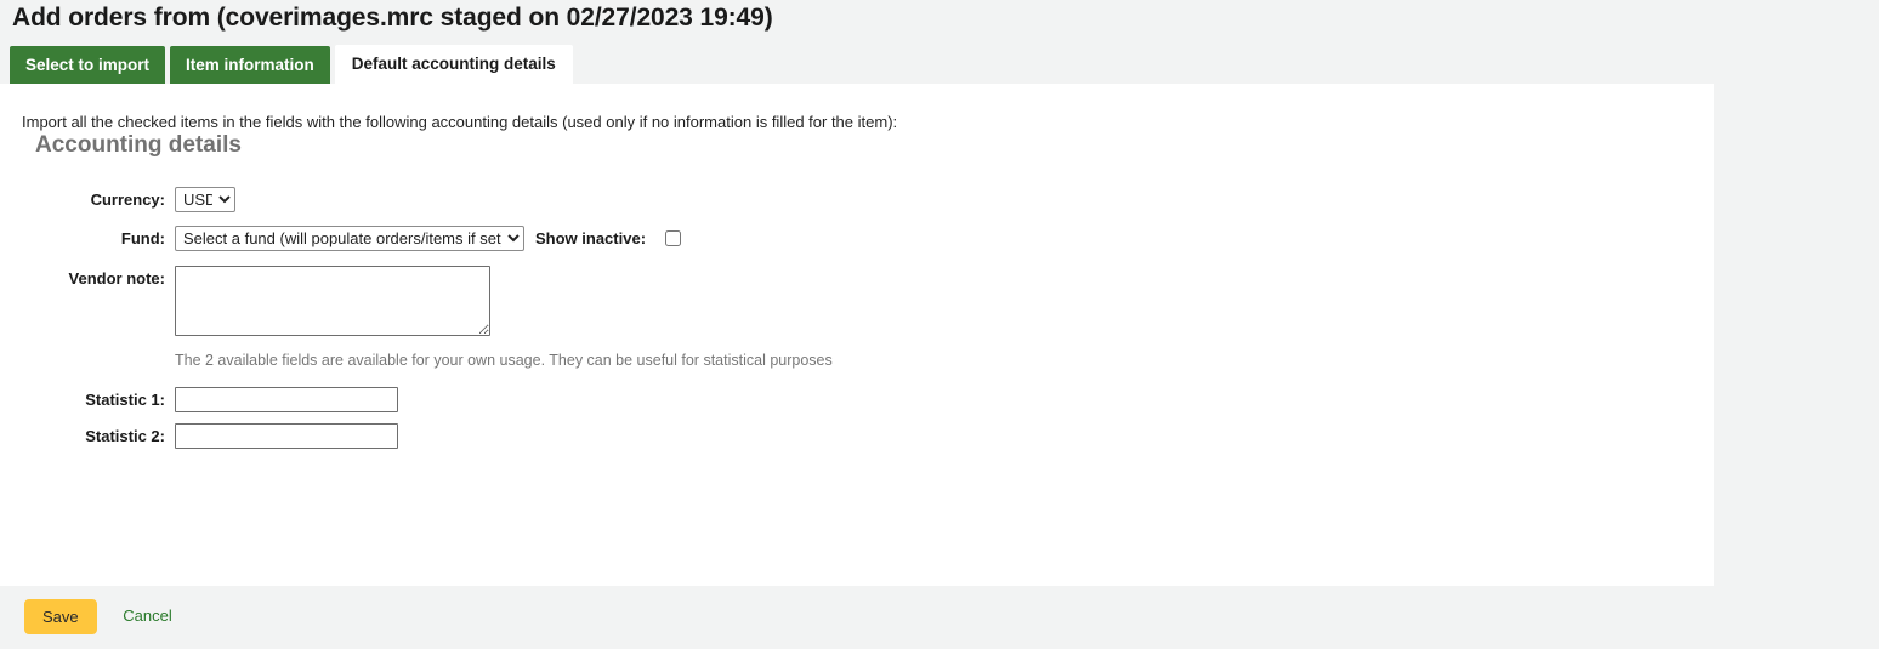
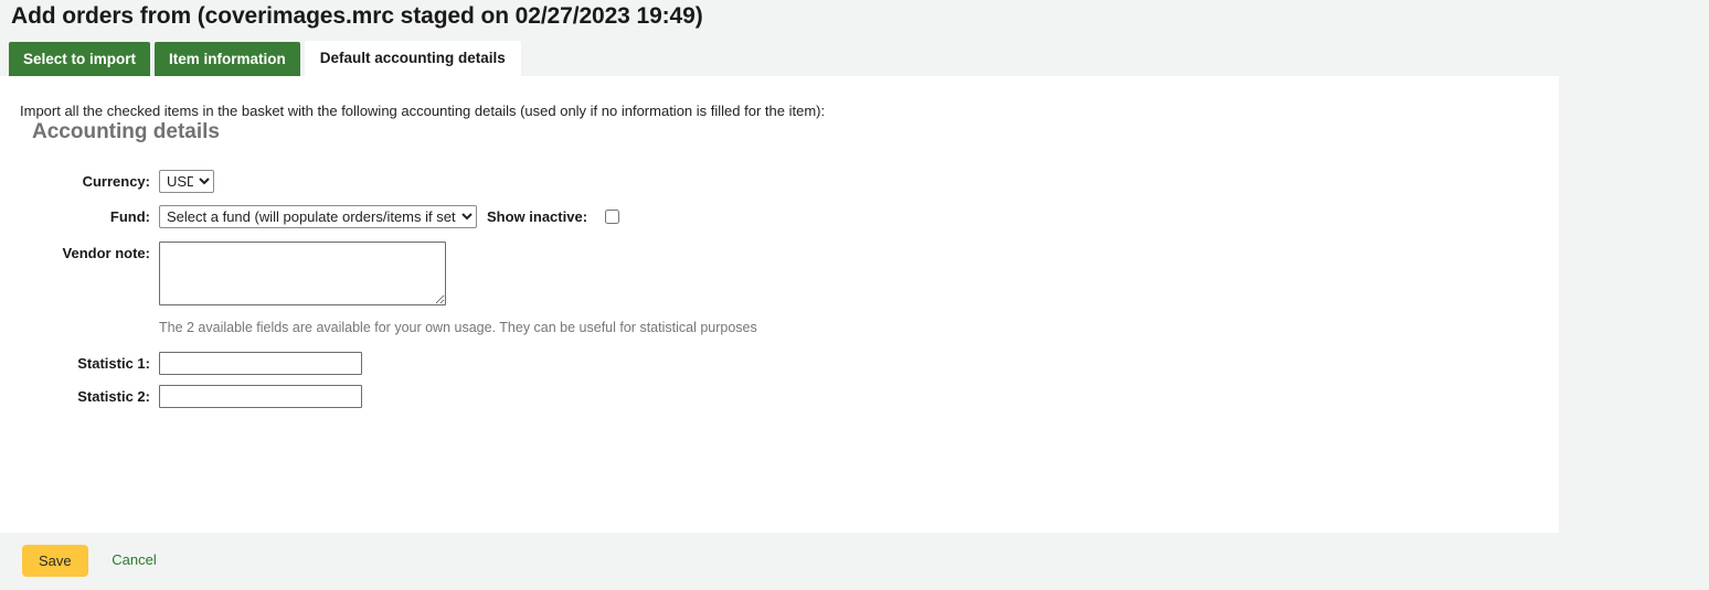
  Add orders from (coverimages.mrc staged on 02/27/2023 19:49)
  Select to import
  Item information
  Default accounting details
- Import all the checked items in the fields with the following accounting details (used only if no information is filled for the item):
+ Import all the checked items in the basket with the following accounting details (used only if no information is filled for the item):
  Accounting details
  Currency:
  USD
  Fund:
  Select a fund (will populate orders/items if set
  Show inactive:
  Vendor note:
  The 2 available fields are available for your own usage. They can be useful for statistical purposes
  Statistic 1:
  Statistic 2:
  Save Cancel
